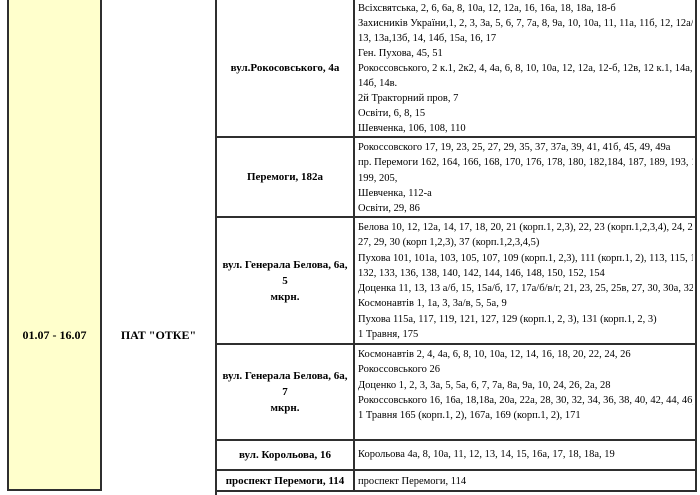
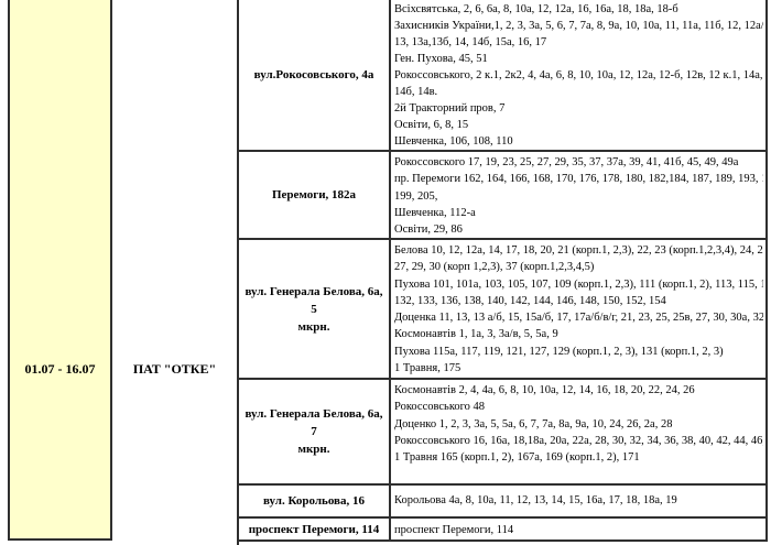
  01.07 - 16.07
  ПАТ "ОТКЕ"
  вул.Рокосовського, 4а
  Всіхсвятська, 2, 6, 6а, 8, 10а, 12, 12а, 16, 16а, 18, 18а, 18-б
  Захисників України,1, 2, 3, 3а, 5, 6, 7, 7а, 8, 9а, 10, 10а, 11, 11а, 11б, 12, 12а/
  13, 13а,13б, 14, 14б, 15а, 16, 17
  Ген. Пухова, 45, 51
  Рокоссовського, 2 к.1, 2к2, 4, 4а, 6, 8, 10, 10а, 12, 12а, 12-б, 12в, 12 к.1, 14а,
  14б, 14в.
  2й Тракторний пров, 7
  Освіти, 6, 8, 15
  Шевченка, 106, 108, 110
  Перемоги, 182а
  Рокоссовского 17, 19, 23, 25, 27, 29, 35, 37, 37а, 39, 41, 41б, 45, 49, 49а
  пр. Перемоги 162, 164, 166, 168, 170, 176, 178, 180, 182,184, 187, 189, 193,
  199, 205,
  Шевченка, 112-а
  Освіти, 29, 86
  вул. Генерала Белова, 6а, 5
  мкрн.
  Белова 10, 12, 12а, 14, 17, 18, 20, 21 (корп.1, 2,3), 22, 23 (корп.1,2,3,4), 24, 2
  27, 29, 30 (корп 1,2,3), 37 (корп.1,2,3,4,5)
  Пухова 101, 101а, 103, 105, 107, 109 (корп.1, 2,3), 111 (корп.1, 2), 113, 115,
  132, 133, 136, 138, 140, 142, 144, 146, 148, 150, 152, 154
  Доценка 11, 13, 13 а/б, 15, 15а/б, 17, 17а/б/в/г, 21, 23, 25, 25в, 27, 30, 30а, 32
  Космонавтів 1, 1а, 3, 3а/в, 5, 5а, 9
  Пухова 115а, 117, 119, 121, 127, 129 (корп.1, 2, 3), 131 (корп.1, 2, 3)
  1 Травня, 175
  вул. Генерала Белова, 6а, 7
  мкрн.
  Космонавтів 2, 4, 4а, 6, 8, 10, 10а, 12, 14, 16, 18, 20, 22, 24, 26
- Рокоссовського 26
+ Рокоссовського 48
  Доценко 1, 2, 3, 3а, 5, 5а, 6, 7, 7а, 8а, 9а, 10, 24, 26, 2а, 28
  Рокоссовського 16, 16а, 18,18а, 20а, 22а, 28, 30, 32, 34, 36, 38, 40, 42, 44, 46
  1 Травня 165 (корп.1, 2), 167а, 169 (корп.1, 2), 171
  вул. Корольова, 16
  Корольова 4а, 8, 10а, 11, 12, 13, 14, 15, 16а, 17, 18, 18а, 19
  проспект Перемоги, 114
  проспект Перемоги, 114
